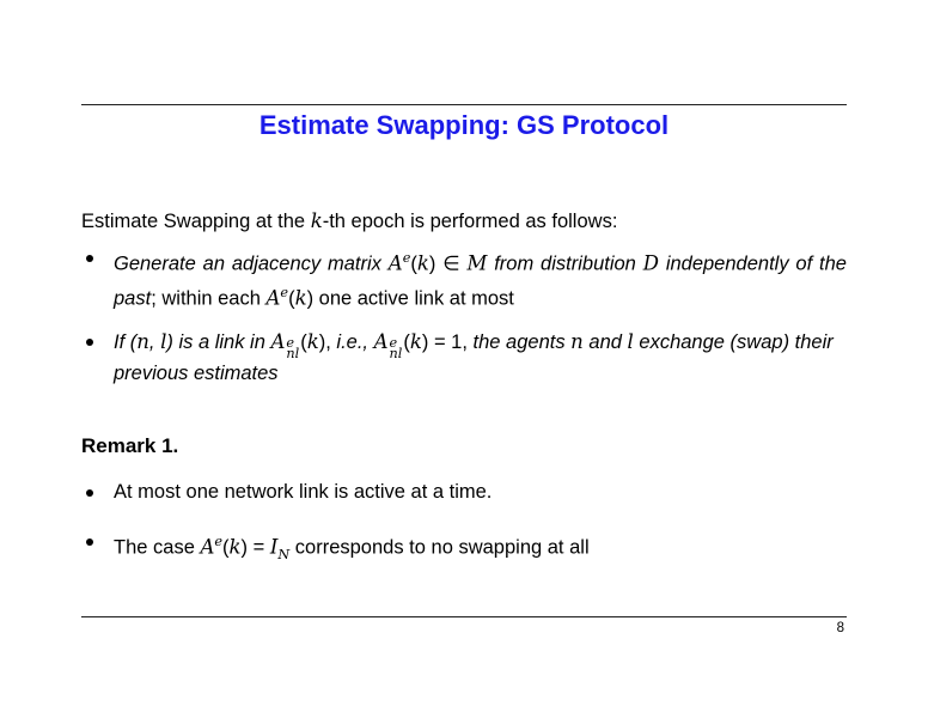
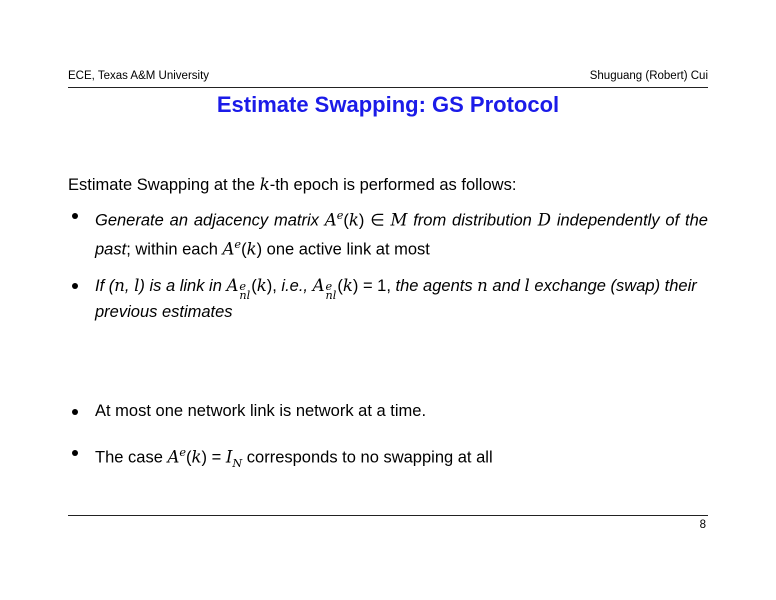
+ ECE, Texas A&M University
+ Shuguang (Robert) Cui
  Estimate Swapping: GS Protocol
  Estimate Swapping at the k-th epoch is performed as follows:
  Generate an adjacency matrix Ae(k) ∈ M from distribution D independently of the past; within each Ae(k) one active link at most
  If (n, l) is a link in A
  e
  nl
  (k), i.e., A
  e
  nl
  (k) = 1, the agents n and l exchange (swap) their previous estimates
- Remark 1.
- At most one network link is active at a time.
+ At most one network link is network at a time.
  The case Ae(k) = IN corresponds to no swapping at all
  8
